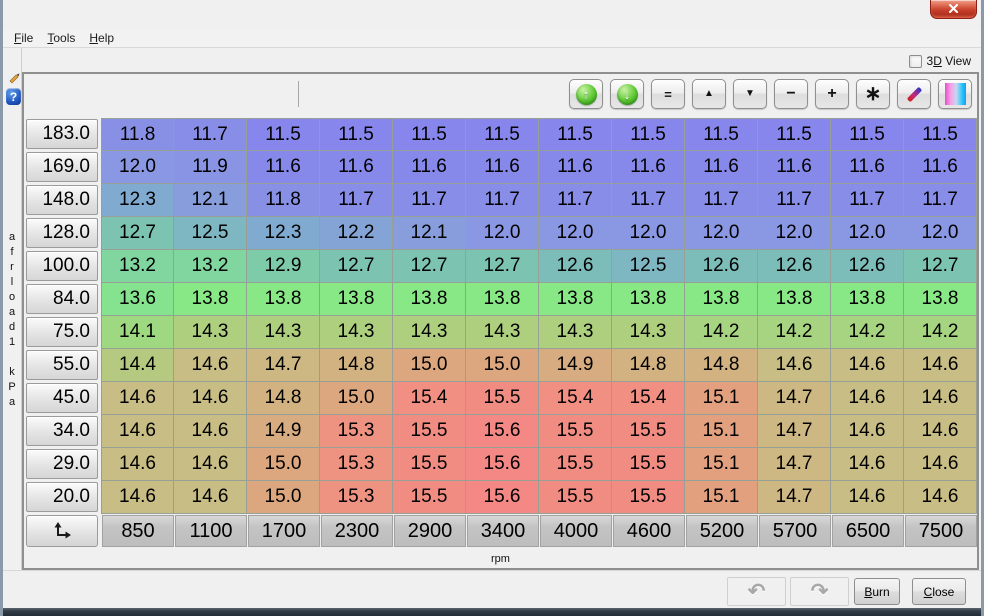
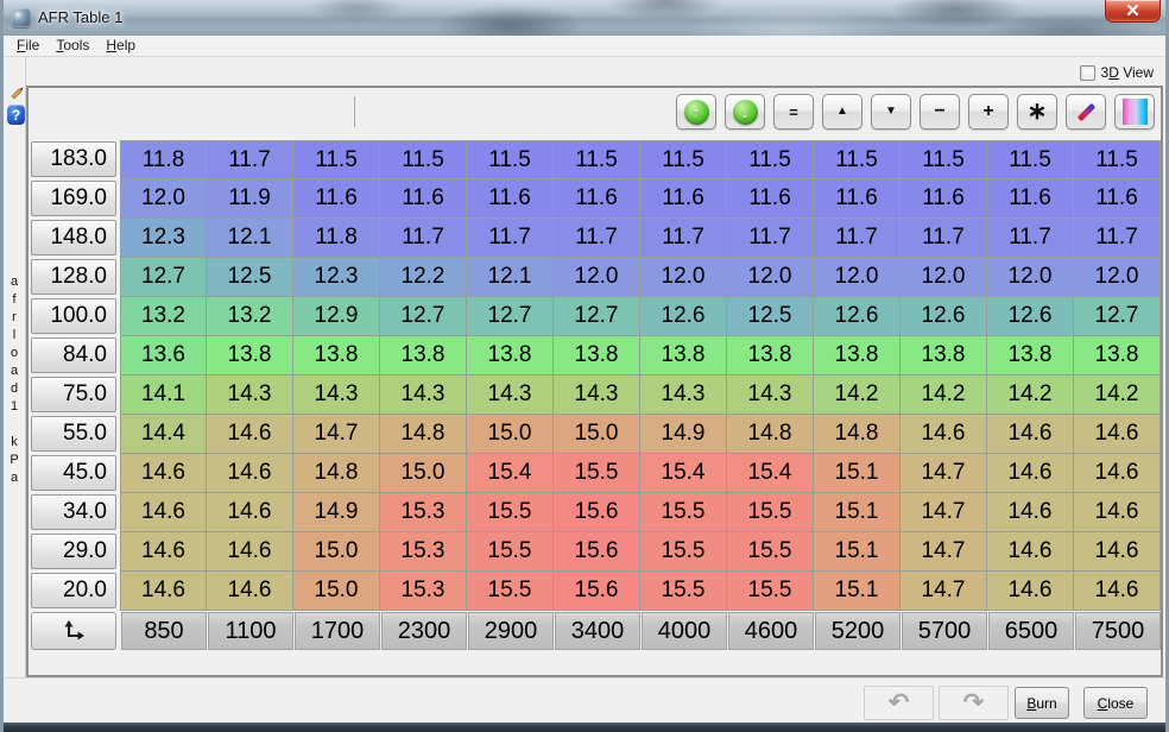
+ AFR Table 1
  File Tools Help
  3D View
  ?
  a
  f
  r
  l
  o
  a
  d
  1
  k
  P
  a
  ↑
  ↓
  =
  ▲
  ▼
  −
  +
  ∗
  183.0
  11.8
  11.7
  11.5
  11.5
  11.5
  11.5
  11.5
  11.5
  11.5
  11.5
  11.5
  11.5
  169.0
  12.0
  11.9
  11.6
  11.6
  11.6
  11.6
  11.6
  11.6
  11.6
  11.6
  11.6
  11.6
  148.0
  12.3
  12.1
  11.8
  11.7
  11.7
  11.7
  11.7
  11.7
  11.7
  11.7
  11.7
  11.7
  128.0
  12.7
  12.5
  12.3
  12.2
  12.1
  12.0
  12.0
  12.0
  12.0
  12.0
  12.0
  12.0
  100.0
  13.2
  13.2
  12.9
  12.7
  12.7
  12.7
  12.6
  12.5
  12.6
  12.6
  12.6
  12.7
  84.0
  13.6
  13.8
  13.8
  13.8
  13.8
  13.8
  13.8
  13.8
  13.8
  13.8
  13.8
  13.8
  75.0
  14.1
  14.3
  14.3
  14.3
  14.3
  14.3
  14.3
  14.3
  14.2
  14.2
  14.2
  14.2
  55.0
  14.4
  14.6
  14.7
  14.8
  15.0
  15.0
  14.9
  14.8
  14.8
  14.6
  14.6
  14.6
  45.0
  14.6
  14.6
  14.8
  15.0
  15.4
  15.5
  15.4
  15.4
  15.1
  14.7
  14.6
  14.6
  34.0
  14.6
  14.6
  14.9
  15.3
  15.5
  15.6
  15.5
  15.5
  15.1
  14.7
  14.6
  14.6
  29.0
  14.6
  14.6
  15.0
  15.3
  15.5
  15.6
  15.5
  15.5
  15.1
  14.7
  14.6
  14.6
  20.0
  14.6
  14.6
  15.0
  15.3
  15.5
  15.6
  15.5
  15.5
  15.1
  14.7
  14.6
  14.6
  850
  1100
  1700
  2300
  2900
  3400
  4000
  4600
  5200
  5700
  6500
  7500
- rpm
  ↶
  ↷
  B
  urn
  C
  lose
